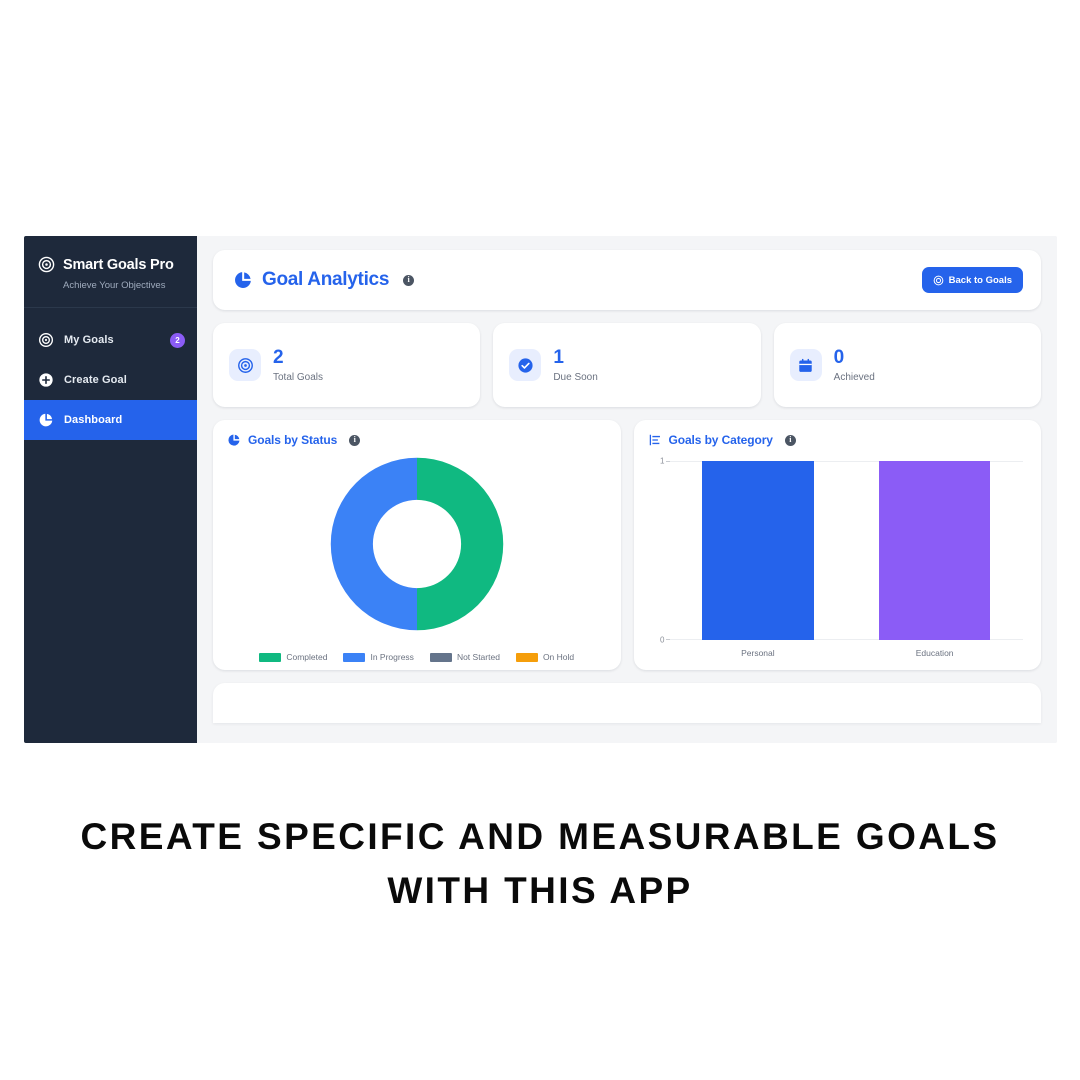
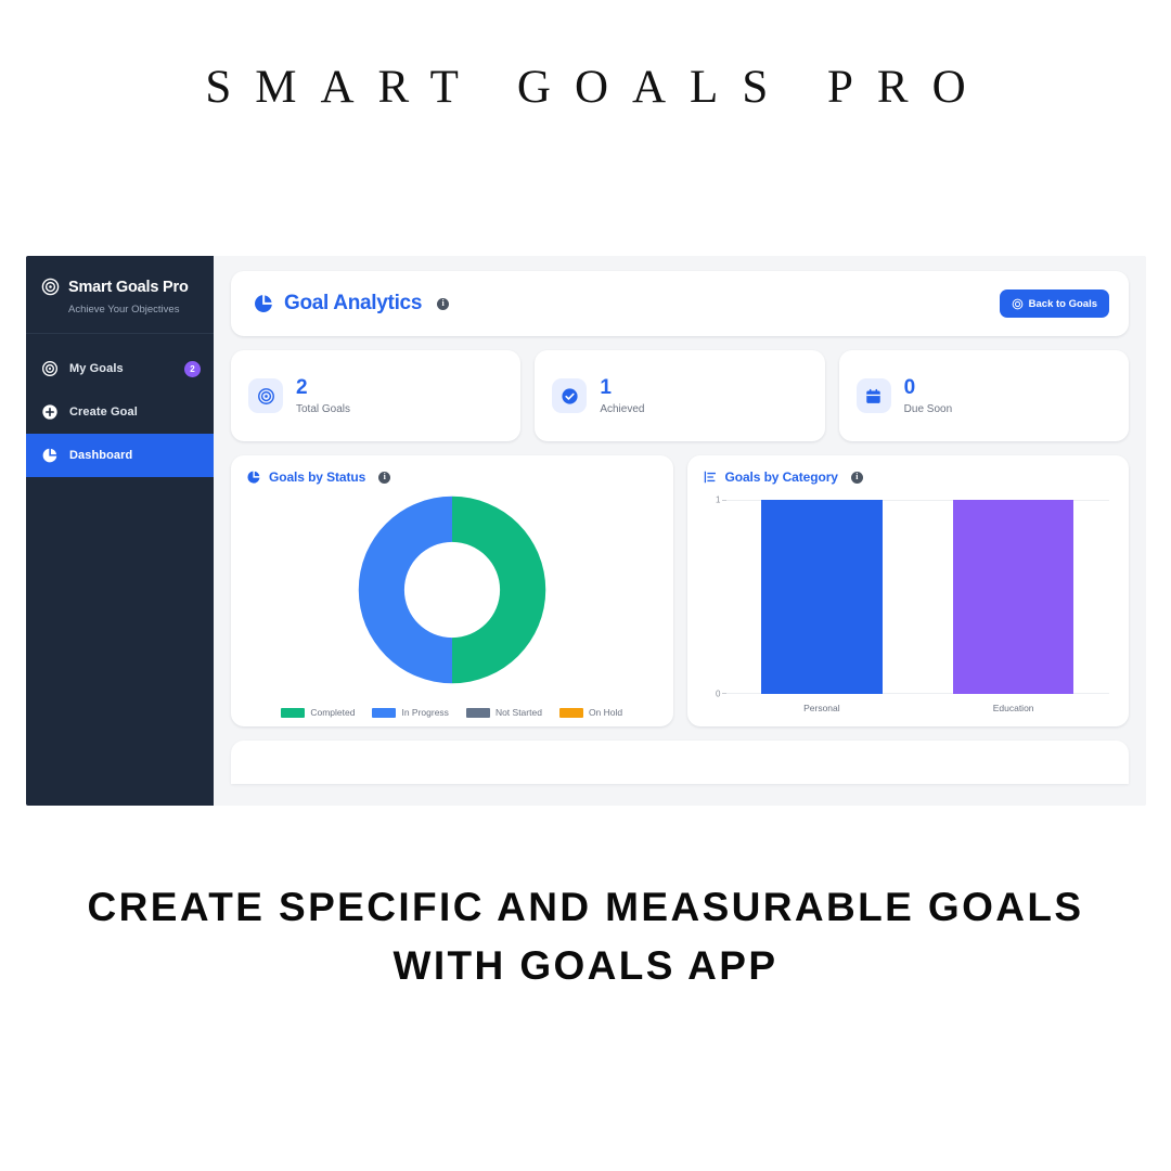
+ SMART GOALS PRO
  Smart Goals Pro
  Achieve Your Objectives
  My Goals
  2
  Create Goal
  Dashboard
  Goal Analytics
  i
  Back to Goals
  2
  Total Goals
  1
- Due Soon
+ Achieved
  0
- Achieved
+ Due Soon
  Goals by Status
  i
  Completed
  In Progress
  Not Started
  On Hold
  Goals by Category
  i
  1
  0
  Personal
  Education
- CREATE SPECIFIC AND MEASURABLE GOALS WITH THIS APP
+ CREATE SPECIFIC AND MEASURABLE GOALS WITH GOALS APP
